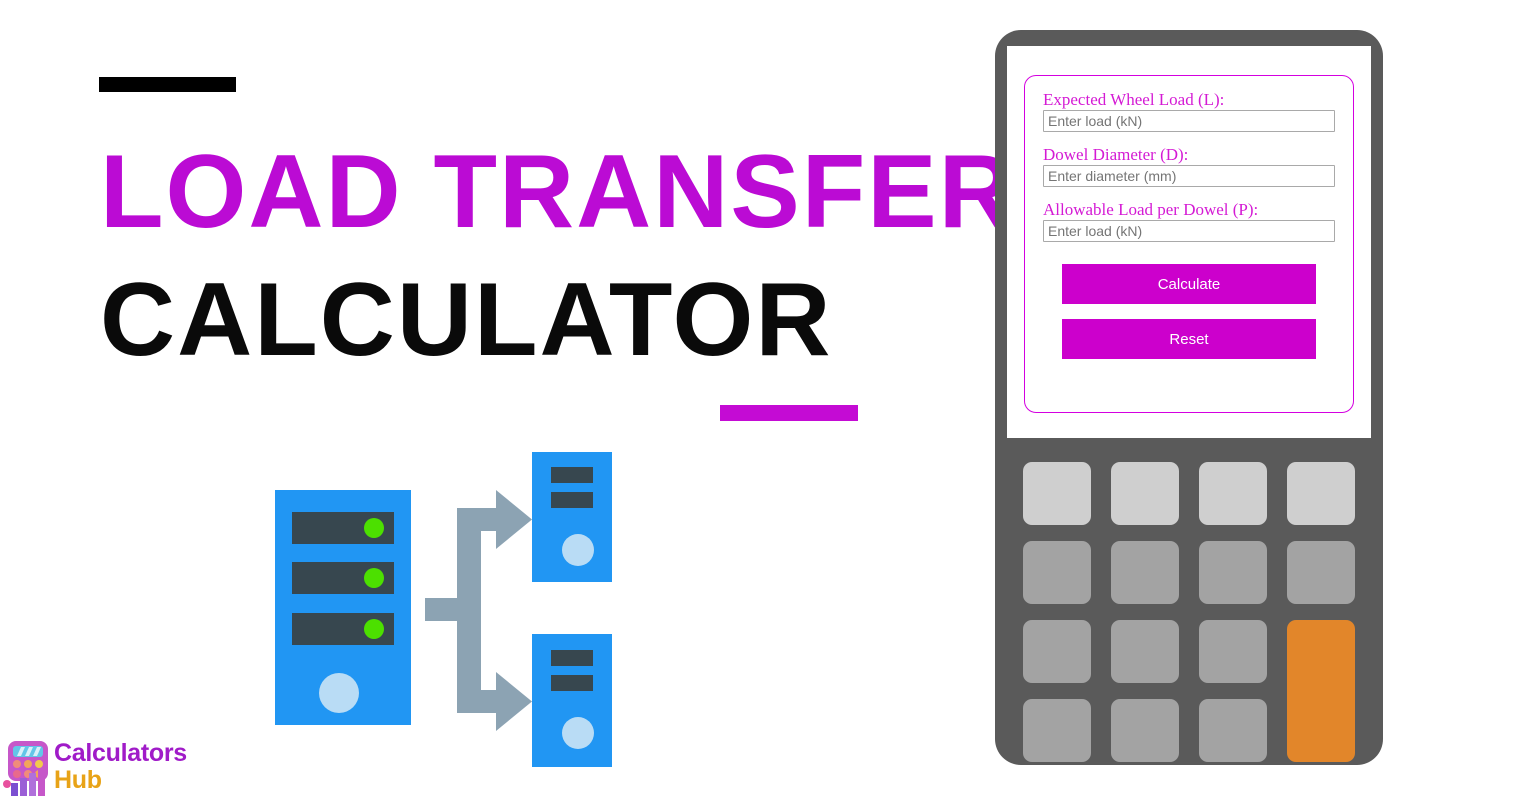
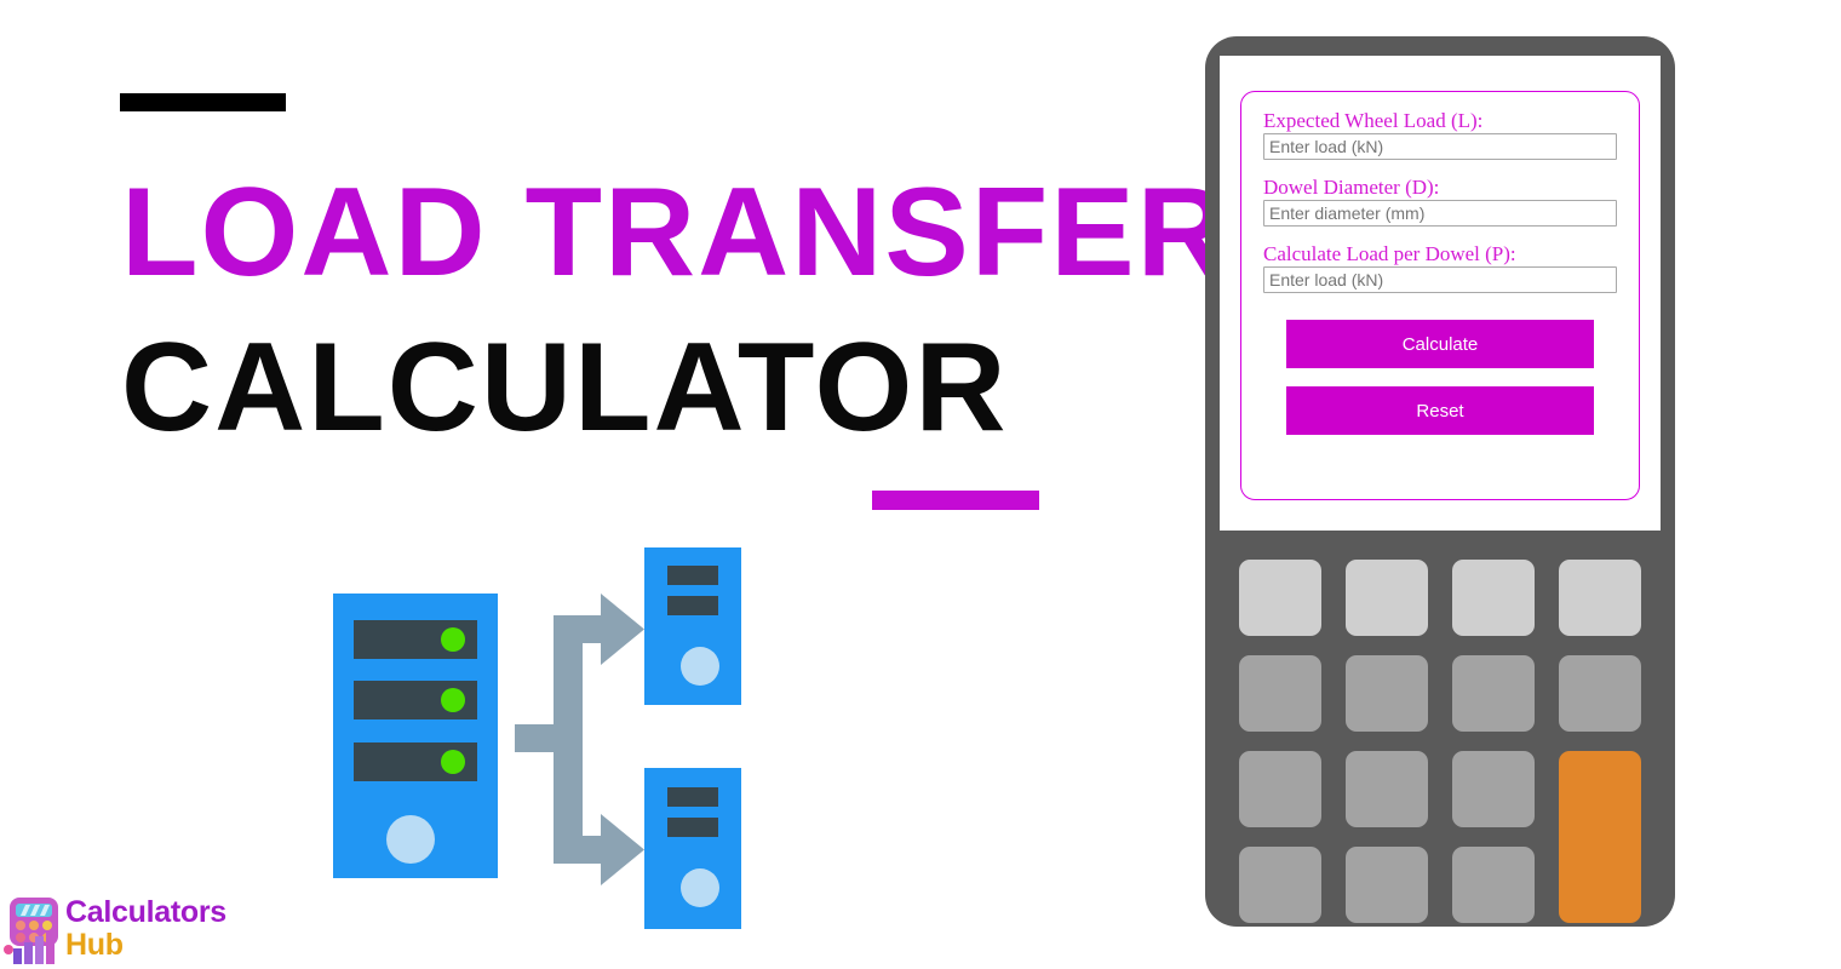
  LOAD TRANSFER
  CALCULATOR
  Calculators
  Hub
  Expected Wheel Load (L):
  Enter load (kN)
  Dowel Diameter (D):
  Enter diameter (mm)
- Allowable Load per Dowel (P):
+ Calculate Load per Dowel (P):
  Enter load (kN)
  Calculate
  Reset
